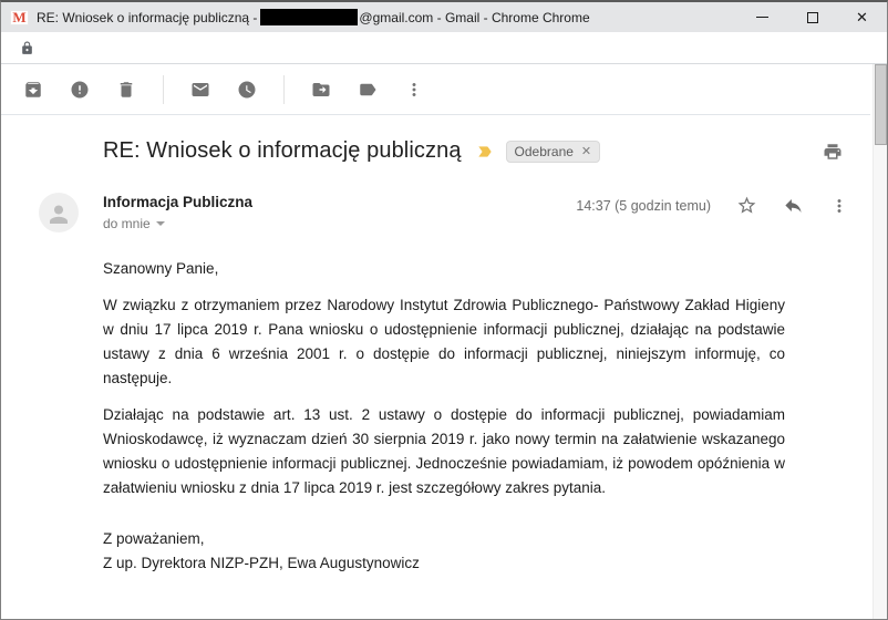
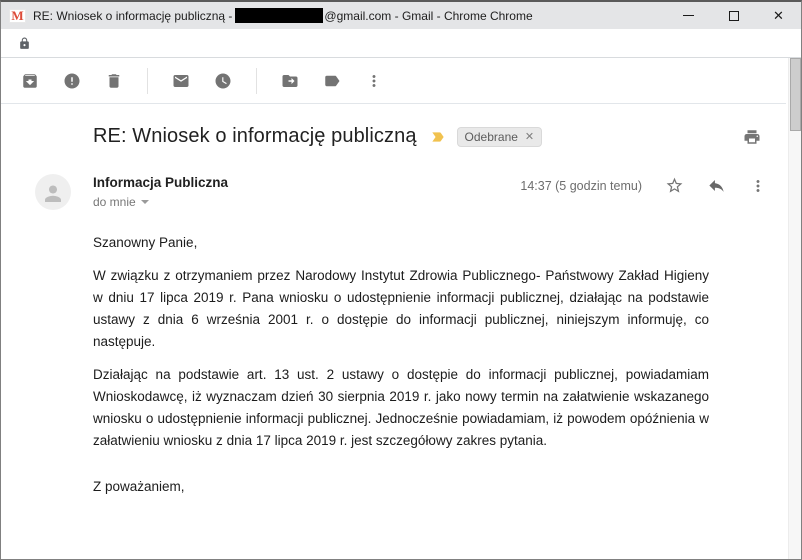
  M
  RE: Wniosek o informację publiczną -
  @gmail.com - Gmail - Chrome Chrome
  ✕
  RE: Wniosek o informację publiczną
  Odebrane
  ✕
  Informacja Publiczna
  do mnie
  14:37 (5 godzin temu)
  Szanowny Panie,
  W związku z otrzymaniem przez Narodowy Instytut Zdrowia Publicznego- Państwowy Zakład Higieny w dniu 17 lipca 2019 r. Pana wniosku o udostępnienie informacji publicznej, działając na podstawie ustawy z dnia 6 września 2001 r. o dostępie do informacji publicznej, niniejszym informuję, co następuje.
  Działając na podstawie art. 13 ust. 2 ustawy o dostępie do informacji publicznej, powiadamiam Wnioskodawcę, iż wyznaczam dzień 30 sierpnia 2019 r. jako nowy termin na załatwienie wskazanego wniosku o udostępnienie informacji publicznej. Jednocześnie powiadamiam, iż powodem opóźnienia w załatwieniu wniosku z dnia 17 lipca 2019 r. jest szczegółowy zakres pytania.
  Z poważaniem,
- Z up. Dyrektora NIZP-PZH, Ewa Augustynowicz
